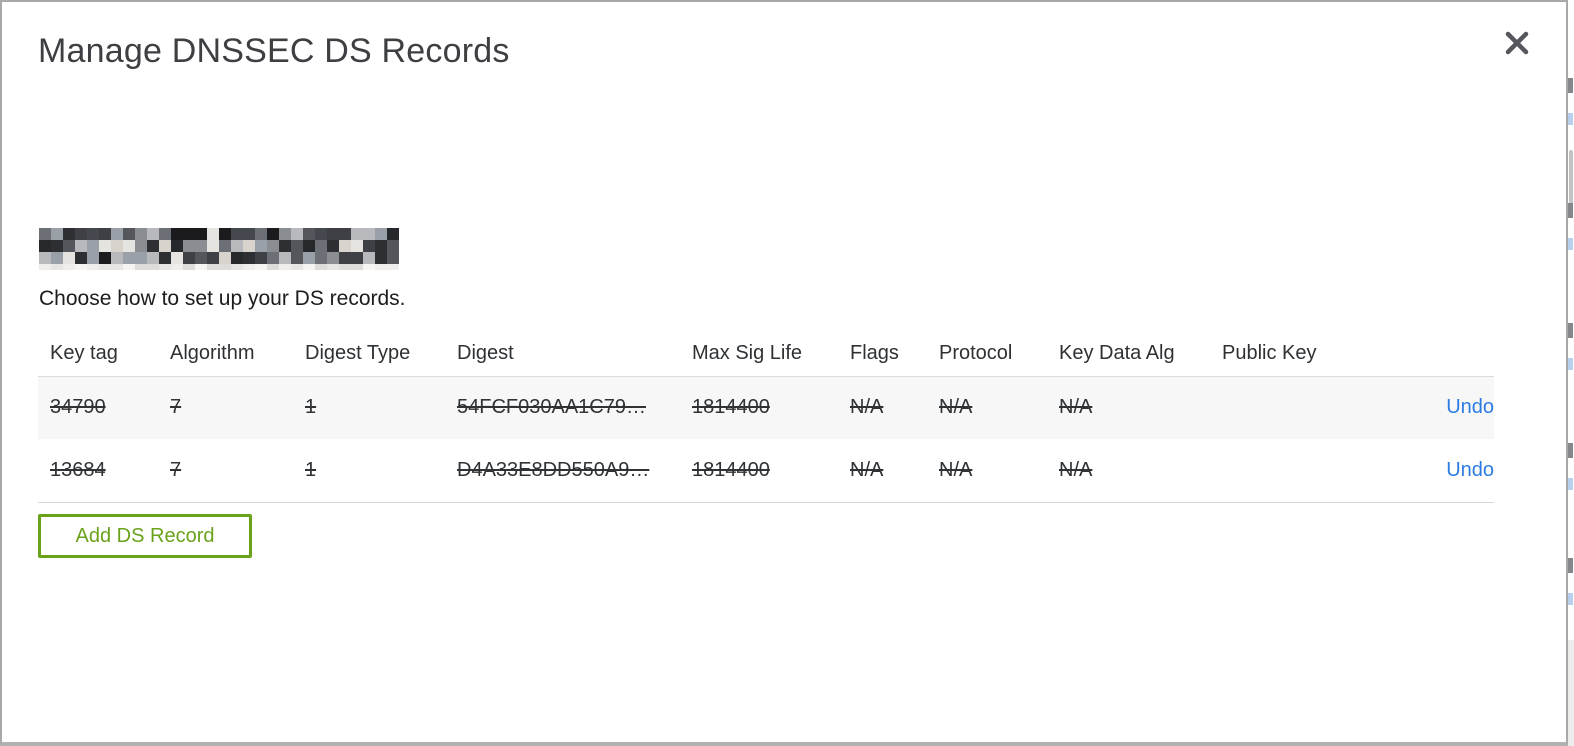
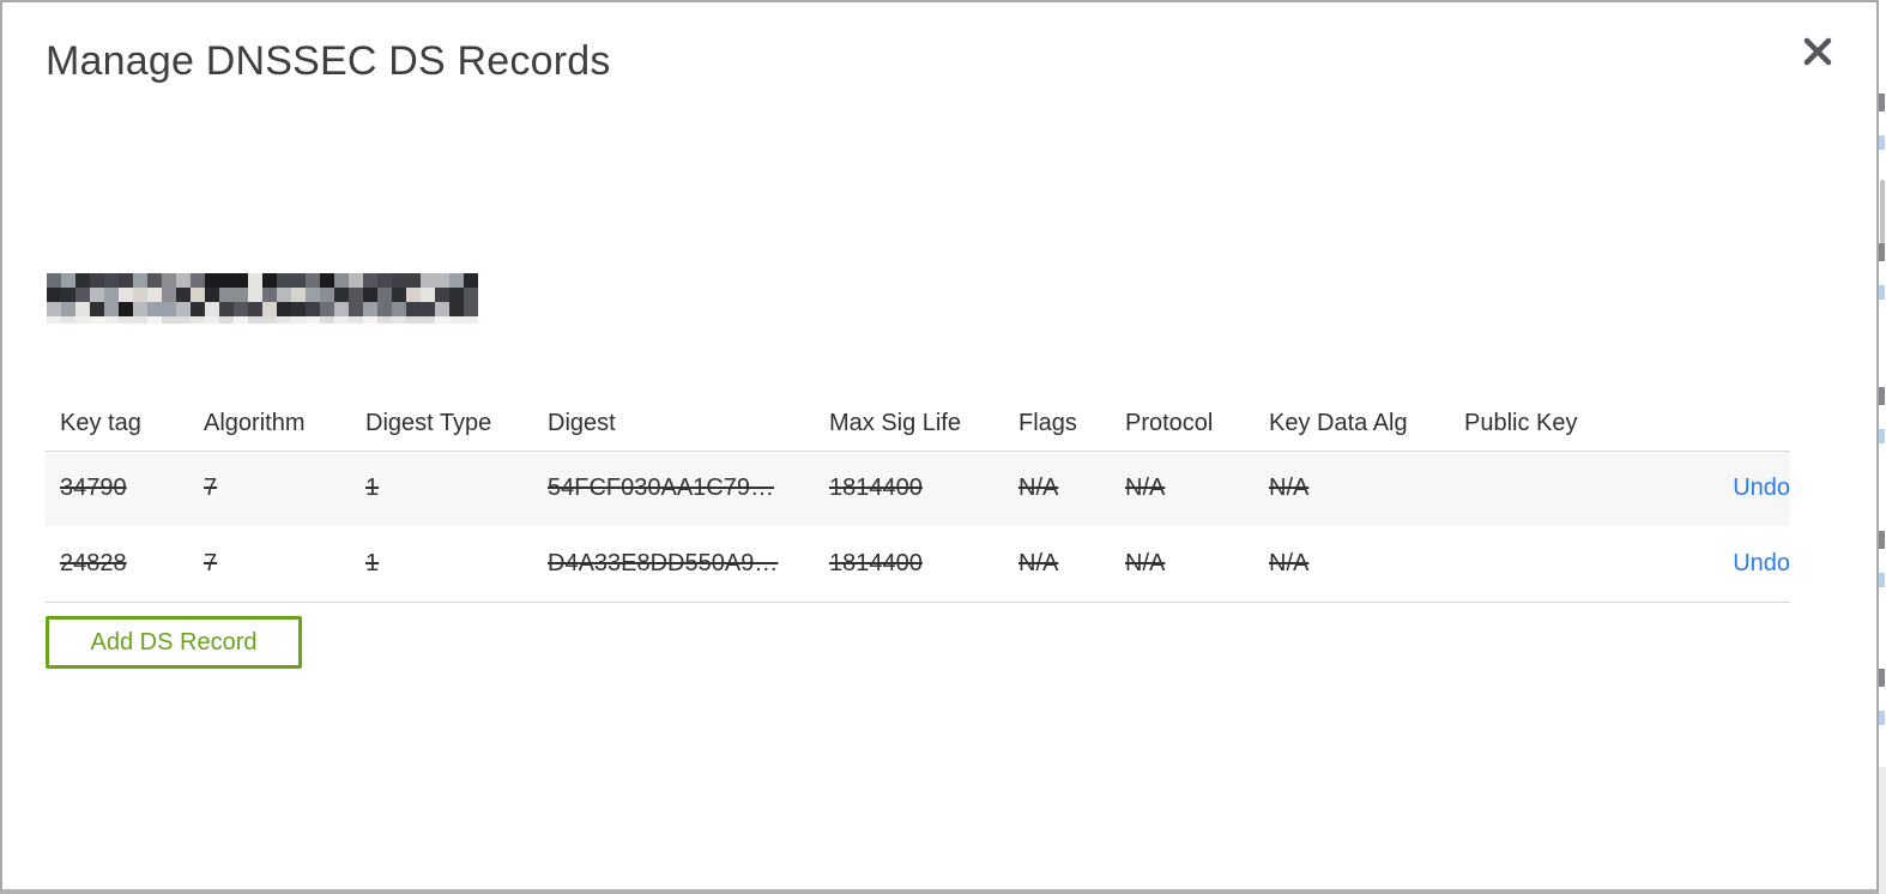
  Manage DNSSEC DS Records
- Choose how to set up your DS records.
  Key tag	Algorithm	Digest Type	Digest	Max Sig Life	Flags	Protocol	Key Data Alg	Public Key
  34790	7	1	54FCF030AA1C79…	1814400	N/A	N/A	N/A		Undo
- 13684	7	1	D4A33E8DD550A9…	1814400	N/A	N/A	N/A		Undo
+ 24828	7	1	D4A33E8DD550A9…	1814400	N/A	N/A	N/A		Undo
  Add DS Record
